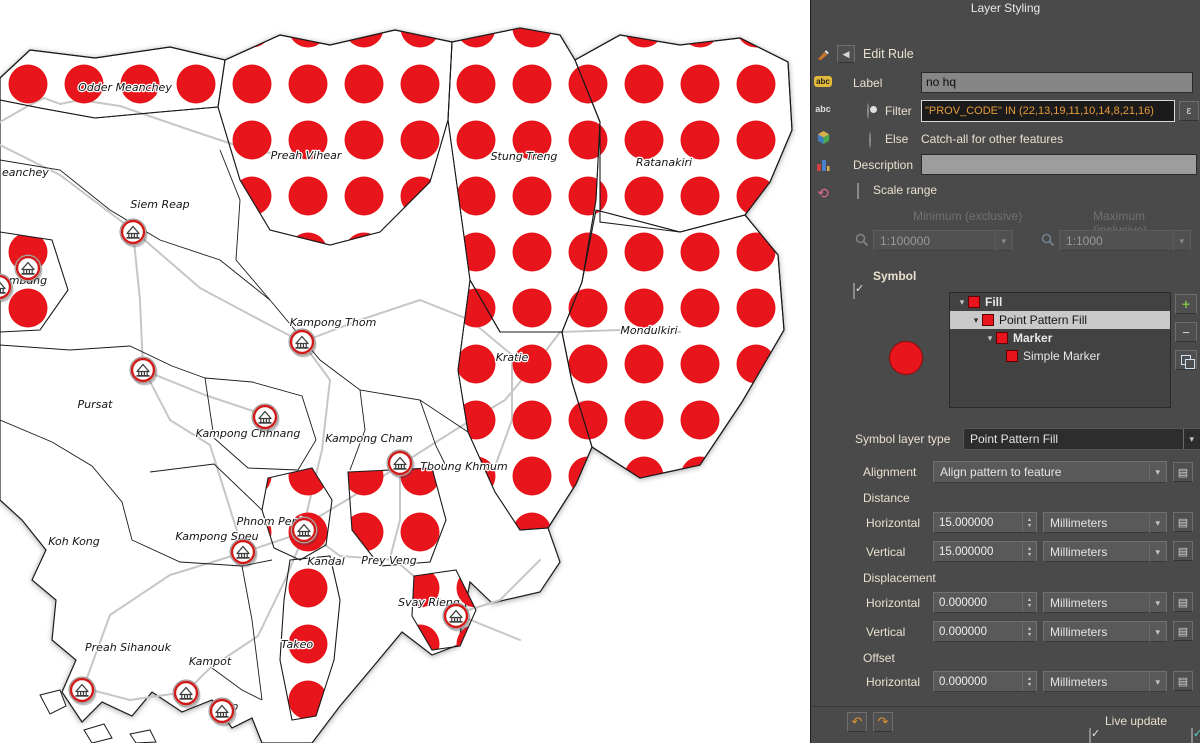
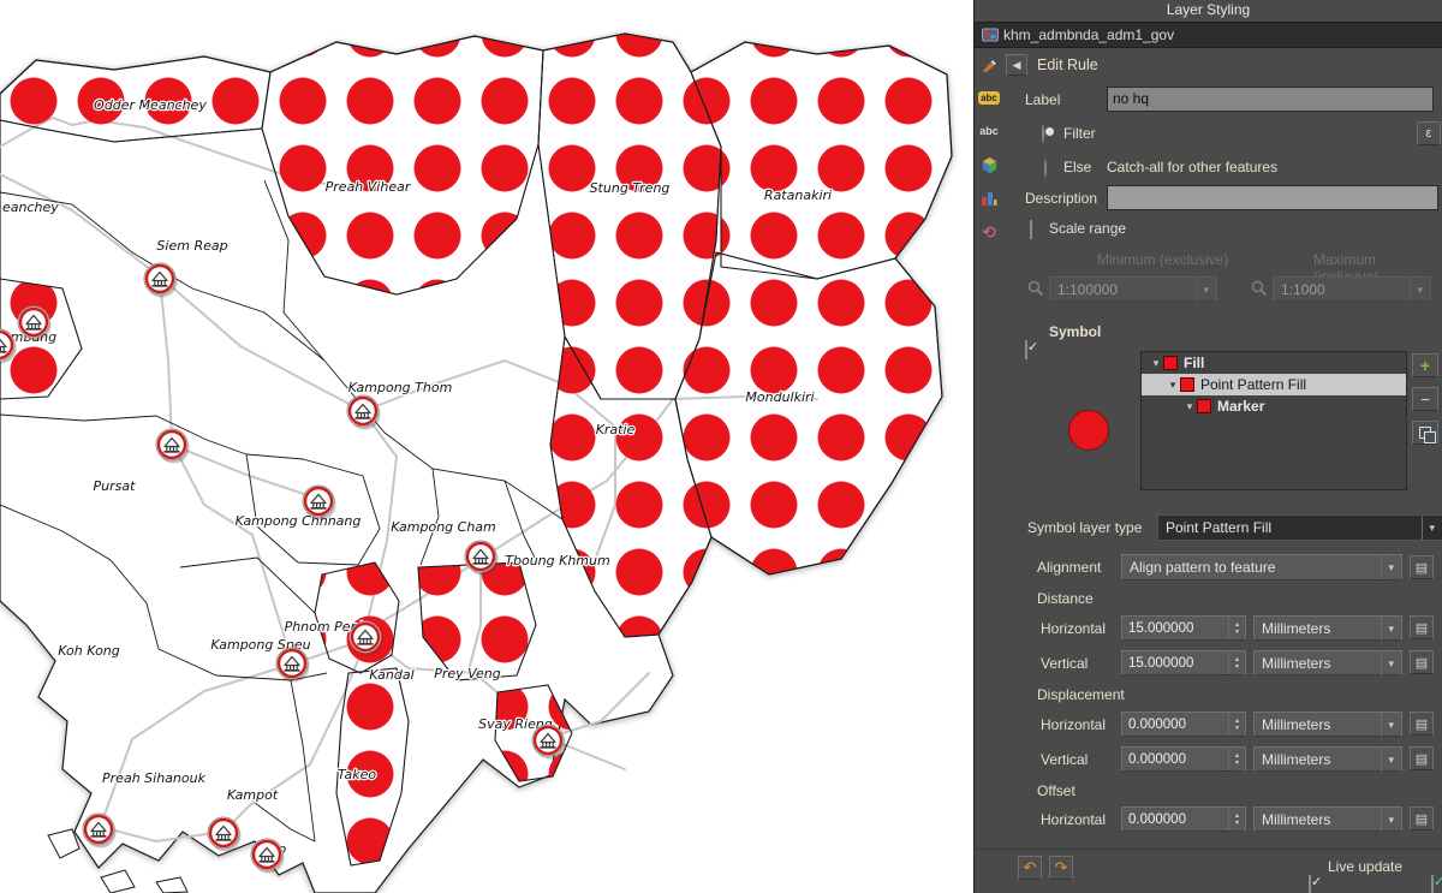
  Odder Meanchey
  eanchey
  Siem Reap
  Preah Vihear
  Stung Treng
  Ratanakiri
  Kampong Thom
  Mondulkiri
  Kratie
  Pursat
  Kampong Chhnang
  Kampong Cham
  Tboung Khmum
  Phnom Pe
  Koh Kong
  Kampong Speu
  Kandal
  Prey Veng
  Svay Rieng
  Takeo
  Preah Sihanouk
  Kampot
  Layer Styling
+ khm_admbnda_adm1_gov
  abc
  abc
  ⟲
  ◀
  Edit Rule
  Label
  no hq
  Filter
- "PROV_CODE" IN (22,13,19,11,10,14,8,21,16)
  ε
  Else
  Catch-all for other features
  Description
  Scale range
  Minimum (exclusive)
  Maximum (inclusive)
  1:100000
  ▾
  1:1000
  ▾
  Symbol
  ▾
  Fill
  ▾
  Point Pattern Fill
  ▾
  Marker
- Simple Marker
  +
  −
  Symbol layer type
  Point Pattern Fill
  ▾
  Alignment
  Align pattern to feature
  ▾
  ▤
  Distance
  Horizontal
  15.000000
  Millimeters
  ▾
  ▤
  Vertical
  15.000000
  Millimeters
  ▾
  ▤
  Displacement
  Horizontal
  0.000000
  Millimeters
  ▾
  ▤
  Vertical
  0.000000
  Millimeters
  ▾
  ▤
  Offset
  Horizontal
  0.000000
  Millimeters
  ▾
  ▤
  ↶
  ↷
  Live update
